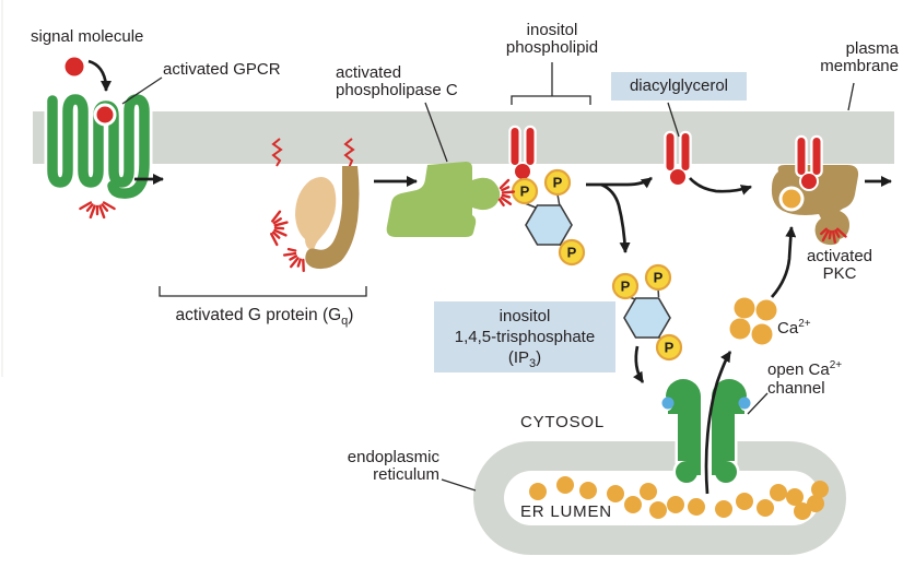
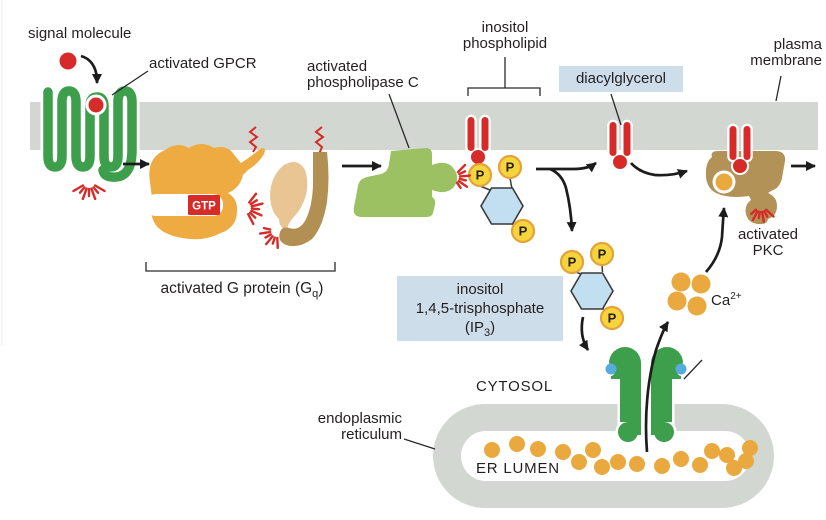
+ GTP
  P
  P
  P
  P
  P
  P
  signal molecule
  activated GPCR
  activated
  phospholipase C
  inositol
  phospholipid
  diacylglycerol
  plasma
  membrane
  activated G protein (Gq)
  inositol
  1,4,5-trisphosphate
  (IP3)
  activated
  PKC
  Ca2+
- open Ca2+
- channel
  CYTOSOL
  ER LUMEN
  endoplasmic
  reticulum
